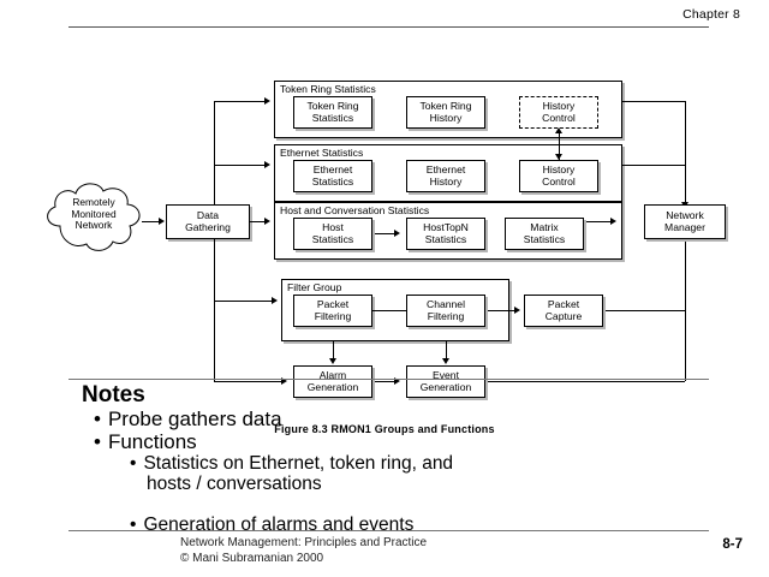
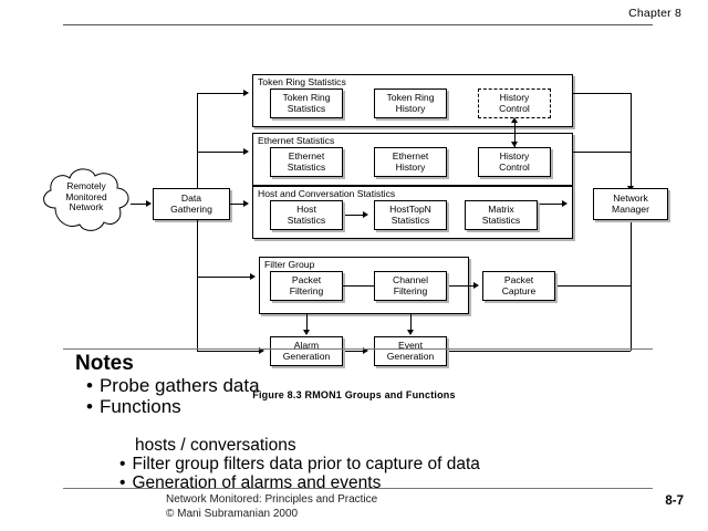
  Chapter 8
  Remotely
  Monitored
  Network
  Data
  Gathering
  Token Ring Statistics
  Token Ring
  Statistics
  Token Ring
  History
  History
  Control
  Ethernet Statistics
  Ethernet
  Statistics
  Ethernet
  History
  History
  Control
  Host and Conversation Statistics
  Host
  Statistics
  HostTopN
  Statistics
  Matrix
  Statistics
  Filter Group
  Packet
  Filtering
  Channel
  Filtering
  Packet
  Capture
  Alarm
  Generation
  Event
  Generation
  Network
  Manager
  Figure 8.3 RMON1 Groups and Functions
  Notes
  • Probe gathers data
  • Functions
- • Statistics on Ethernet, token ring, and
  hosts / conversations
+ • Filter group filters data prior to capture of data
  • Generation of alarms and events
- Network Management: Principles and Practice
+ Network Monitored: Principles and Practice
  © Mani Subramanian 2000
  8-7
